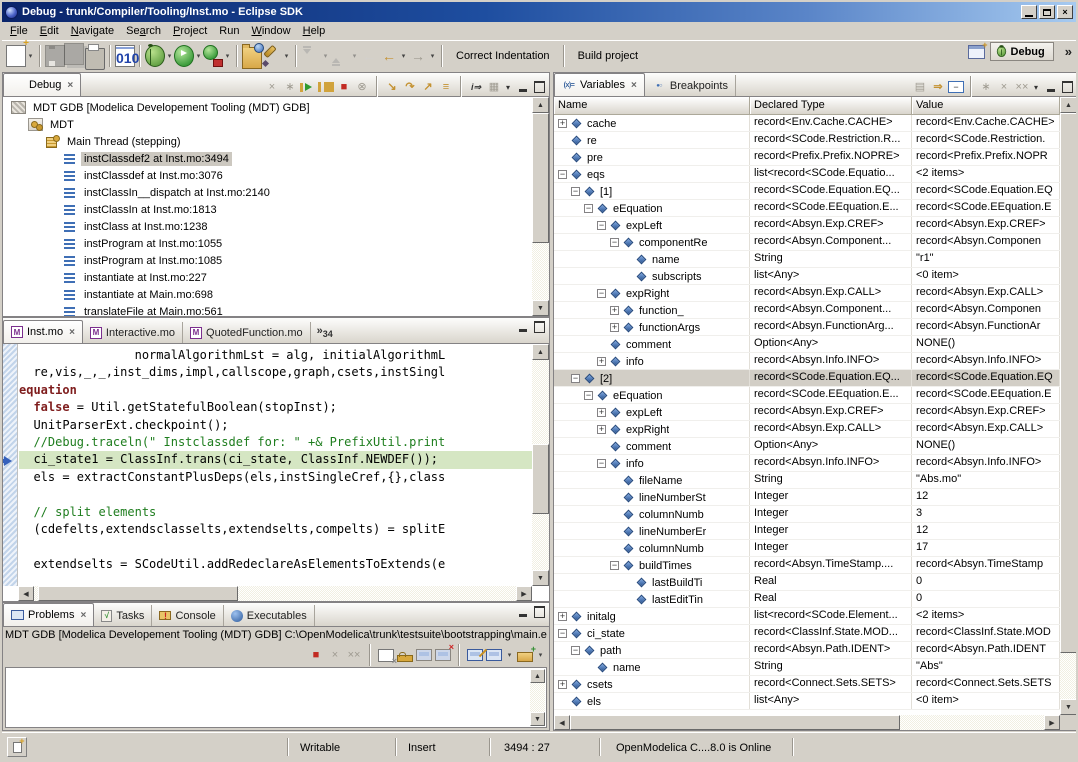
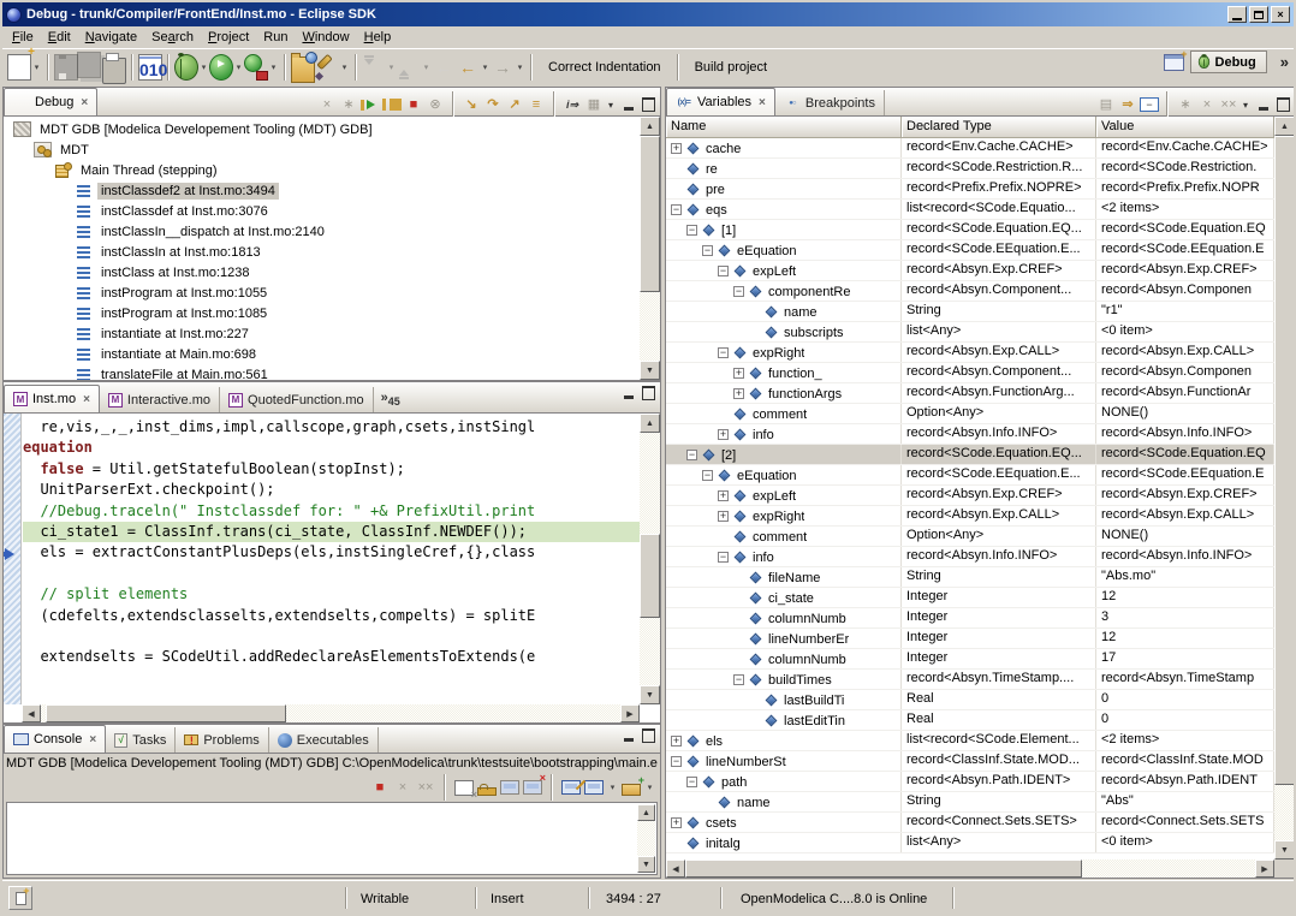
- Debug - trunk/Compiler/Tooling/Inst.mo - Eclipse SDK
+ Debug - trunk/Compiler/FrontEnd/Inst.mo - Eclipse SDK
  ×
  File
  Edit
  Navigate
  Search
  Project
  Run
  Window
  Help
  Correct Indentation
  Build project
  Debug
  »
  Debug
  ×
  ▾
  MDT GDB [Modelica Developement Tooling (MDT) GDB]
  MDT
  Main Thread (stepping)
  instClassdef2 at Inst.mo:3494
  instClassdef at Inst.mo:3076
  instClassIn__dispatch at Inst.mo:2140
  instClassIn at Inst.mo:1813
  instClass at Inst.mo:1238
  instProgram at Inst.mo:1055
  instProgram at Inst.mo:1085
  instantiate at Inst.mo:227
  instantiate at Main.mo:698
  translateFile at Main.mo:561
  Inst.mo
  ×
  Interactive.mo
  QuotedFunction.mo
  »
- 34
+ 45
- normalAlgorithmLst = alg, initialAlgorithmL
  re,vis,_,_,inst_dims,impl,callscope,graph,csets,instSingl
  equation
  false = Util.getStatefulBoolean(stopInst);
  UnitParserExt.checkpoint();
  //Debug.traceln(" Instclassdef for: " +& PrefixUtil.print
  ci_state1 = ClassInf.trans(ci_state, ClassInf.NEWDEF());
  els = extractConstantPlusDeps(els,instSingleCref,{},class
  // split elements
  (cdefelts,extendsclasselts,extendselts,compelts) = splitE
  extendselts = SCodeUtil.addRedeclareAsElementsToExtends(e
- Problems
+ Console
  ×
  Tasks
- Console
+ Problems
  Executables
  MDT GDB [Modelica Developement Tooling (MDT) GDB] C:\OpenModelica\trunk\testsuite\bootstrapping\main.e
  Variables
  ×
  Breakpoints
  ▾
  Name
  Declared Type
  Value
  +
  cache
  record<Env.Cache.CACHE>
  record<Env.Cache.CACHE>
  re
  record<SCode.Restriction.R...
  record<SCode.Restriction.
  pre
  record<Prefix.Prefix.NOPRE>
  record<Prefix.Prefix.NOPR
  −
  eqs
  list<record<SCode.Equatio...
  <2 items>
  −
  [1]
  record<SCode.Equation.EQ...
  record<SCode.Equation.EQ
  −
  eEquation
  record<SCode.EEquation.E...
  record<SCode.EEquation.E
  −
  expLeft
  record<Absyn.Exp.CREF>
  record<Absyn.Exp.CREF>
  −
  componentRe
  record<Absyn.Component...
  record<Absyn.Componen
  name
  String
  "r1"
  subscripts
  list<Any>
  <0 item>
  −
  expRight
  record<Absyn.Exp.CALL>
  record<Absyn.Exp.CALL>
  +
  function_
  record<Absyn.Component...
  record<Absyn.Componen
  +
  functionArgs
  record<Absyn.FunctionArg...
  record<Absyn.FunctionAr
  comment
  Option<Any>
  NONE()
  +
  info
  record<Absyn.Info.INFO>
  record<Absyn.Info.INFO>
  −
  [2]
  record<SCode.Equation.EQ...
  record<SCode.Equation.EQ
  −
  eEquation
  record<SCode.EEquation.E...
  record<SCode.EEquation.E
  +
  expLeft
  record<Absyn.Exp.CREF>
  record<Absyn.Exp.CREF>
  +
  expRight
  record<Absyn.Exp.CALL>
  record<Absyn.Exp.CALL>
  comment
  Option<Any>
  NONE()
  −
  info
  record<Absyn.Info.INFO>
  record<Absyn.Info.INFO>
  fileName
  String
  "Abs.mo"
- lineNumberSt
+ ci_state
  Integer
  12
  columnNumb
  Integer
  3
  lineNumberEr
  Integer
  12
  columnNumb
  Integer
  17
  −
  buildTimes
  record<Absyn.TimeStamp....
  record<Absyn.TimeStamp
  lastBuildTi
  Real
  0
  lastEditTin
  Real
  0
  +
- initalg
+ els
  list<record<SCode.Element...
  <2 items>
  −
- ci_state
+ lineNumberSt
  record<ClassInf.State.MOD...
  record<ClassInf.State.MOD
  −
  path
  record<Absyn.Path.IDENT>
  record<Absyn.Path.IDENT
  name
  String
  "Abs"
  +
  csets
  record<Connect.Sets.SETS>
  record<Connect.Sets.SETS
- els
+ initalg
  list<Any>
  <0 item>
  Writable
  Insert
  3494 : 27
  OpenModelica C....8.0 is Online
